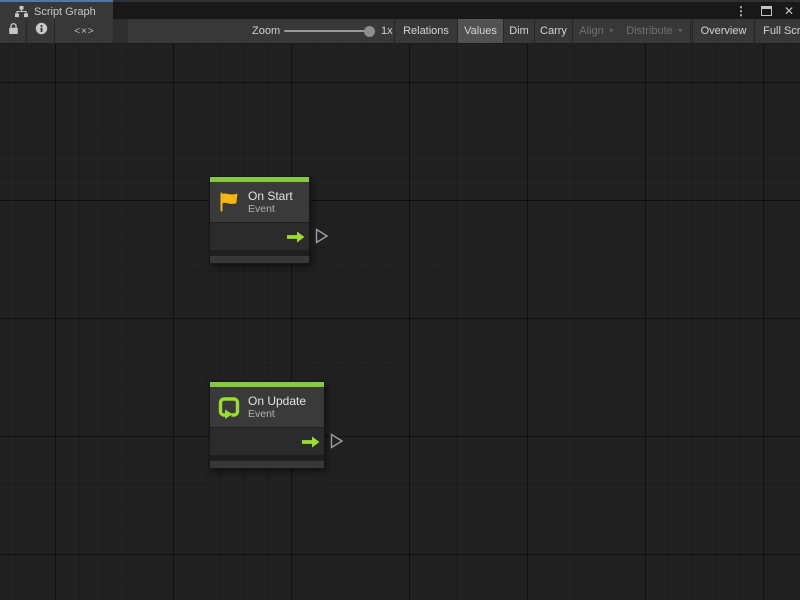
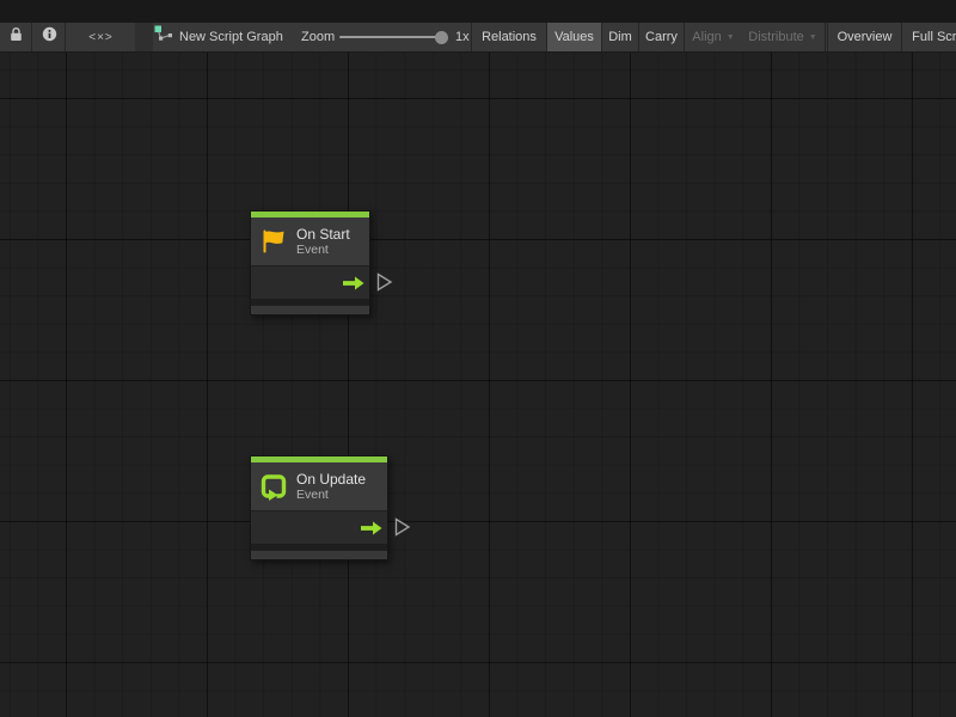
- Script Graph
- ⋮
- ✕
  <×>
+ New Script Graph
  Zoom
  1x
  Relations
  Values
  Dim
  Carry
  Align
  Distribute
  Overview
  Full Scr
  On Start
  Event
  On Update
  Event
